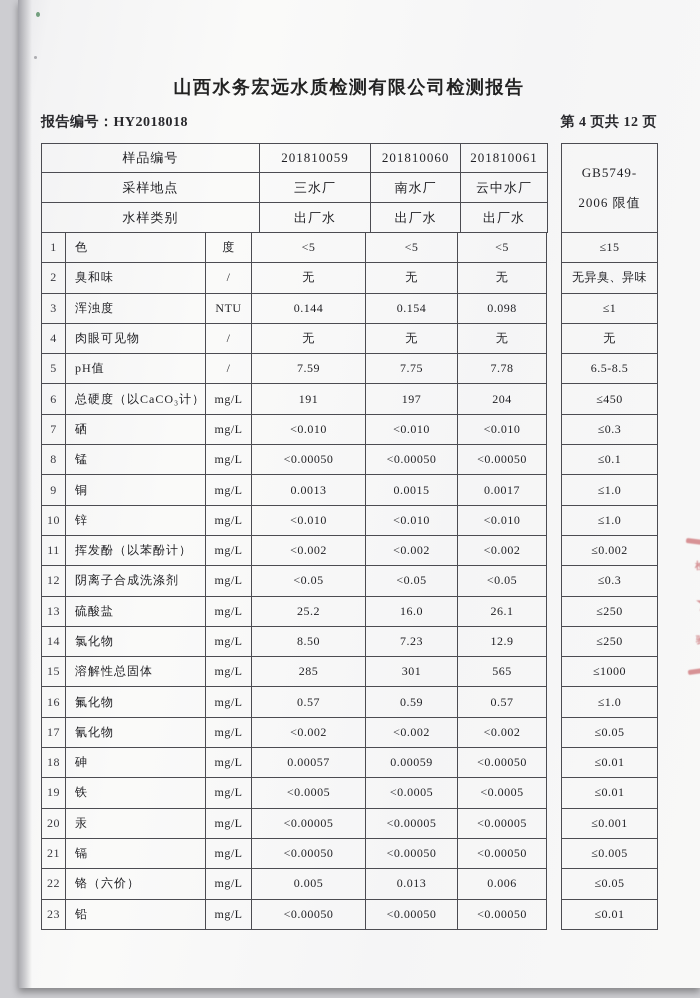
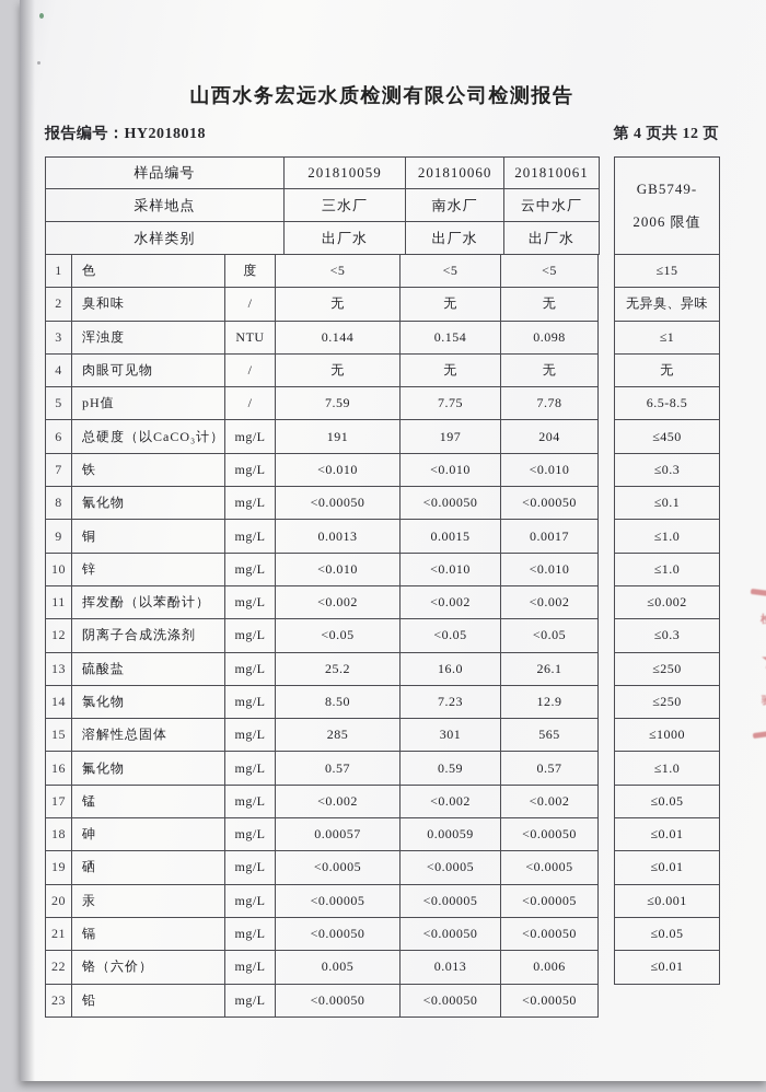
  山西水务宏远水质检测有限公司检测报告
  报告编号：HY2018018
  第 4 页共 12 页
  样品编号
  201810059
  201810060
  201810061
  采样地点
  三水厂
  南水厂
  云中水厂
  水样类别
  出厂水
  出厂水
  出厂水
  1
  色
  度
  <5
  <5
  <5
  2
  臭和味
  /
  无
  无
  无
  3
  浑浊度
  NTU
  0.144
  0.154
  0.098
  4
  肉眼可见物
  /
  无
  无
  无
  5
  pH值
  /
  7.59
  7.75
  7.78
  6
  总硬度（以CaCO₃计）
  mg/L
  191
  197
  204
  7
- 硒
+ 铁
  mg/L
  <0.010
  <0.010
  <0.010
  8
- 锰
+ 氰化物
  mg/L
  <0.00050
  <0.00050
  <0.00050
  9
  铜
  mg/L
  0.0013
  0.0015
  0.0017
  10
  锌
  mg/L
  <0.010
  <0.010
  <0.010
  11
  挥发酚（以苯酚计）
  mg/L
  <0.002
  <0.002
  <0.002
  12
  阴离子合成洗涤剂
  mg/L
  <0.05
  <0.05
  <0.05
  13
  硫酸盐
  mg/L
  25.2
  16.0
  26.1
  14
  氯化物
  mg/L
  8.50
  7.23
  12.9
  15
  溶解性总固体
  mg/L
  285
  301
  565
  16
  氟化物
  mg/L
  0.57
  0.59
  0.57
  17
- 氰化物
+ 锰
  mg/L
  <0.002
  <0.002
  <0.002
  18
  砷
  mg/L
  0.00057
  0.00059
  <0.00050
  19
- 铁
+ 硒
  mg/L
  <0.0005
  <0.0005
  <0.0005
  20
  汞
  mg/L
  <0.00005
  <0.00005
  <0.00005
  21
  镉
  mg/L
  <0.00050
  <0.00050
  <0.00050
  22
  铬（六价）
  mg/L
  0.005
  0.013
  0.006
  23
  铅
  mg/L
  <0.00050
  <0.00050
  <0.00050
  GB5749-
  2006 限值
  ≤15
  无异臭、异味
  ≤1
  无
  6.5-8.5
  ≤450
  ≤0.3
  ≤0.1
  ≤1.0
  ≤1.0
  ≤0.002
  ≤0.3
  ≤250
  ≤250
  ≤1000
  ≤1.0
  ≤0.05
  ≤0.01
  ≤0.01
  ≤0.001
- ≤0.005
  ≤0.05
  ≤0.01
